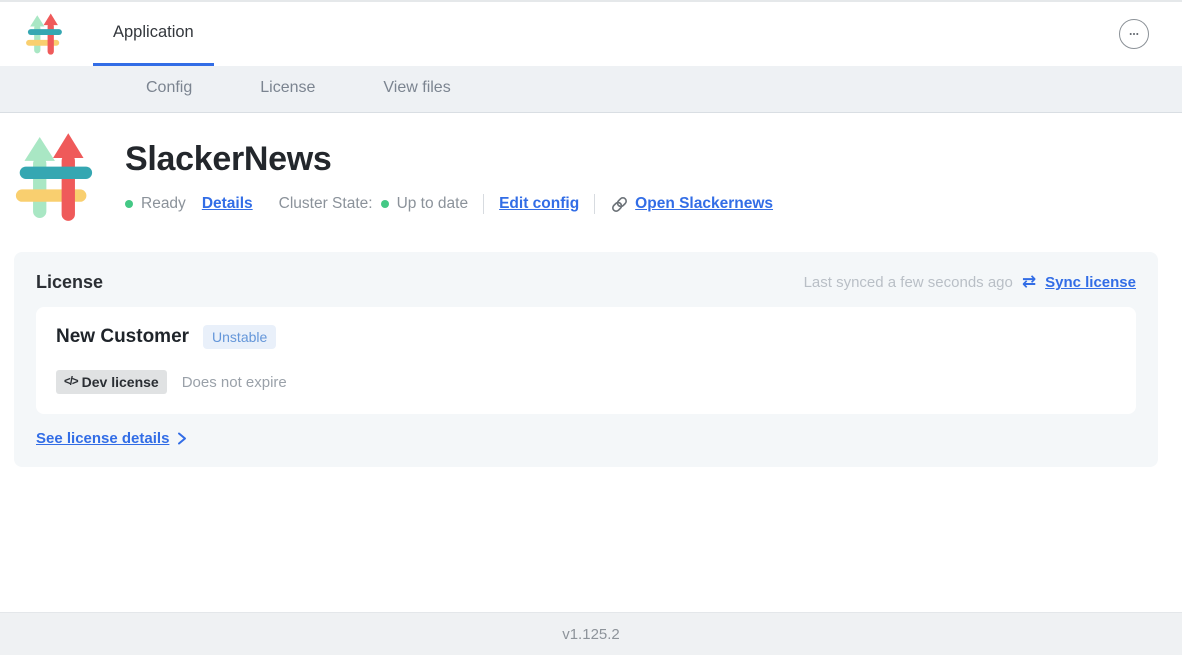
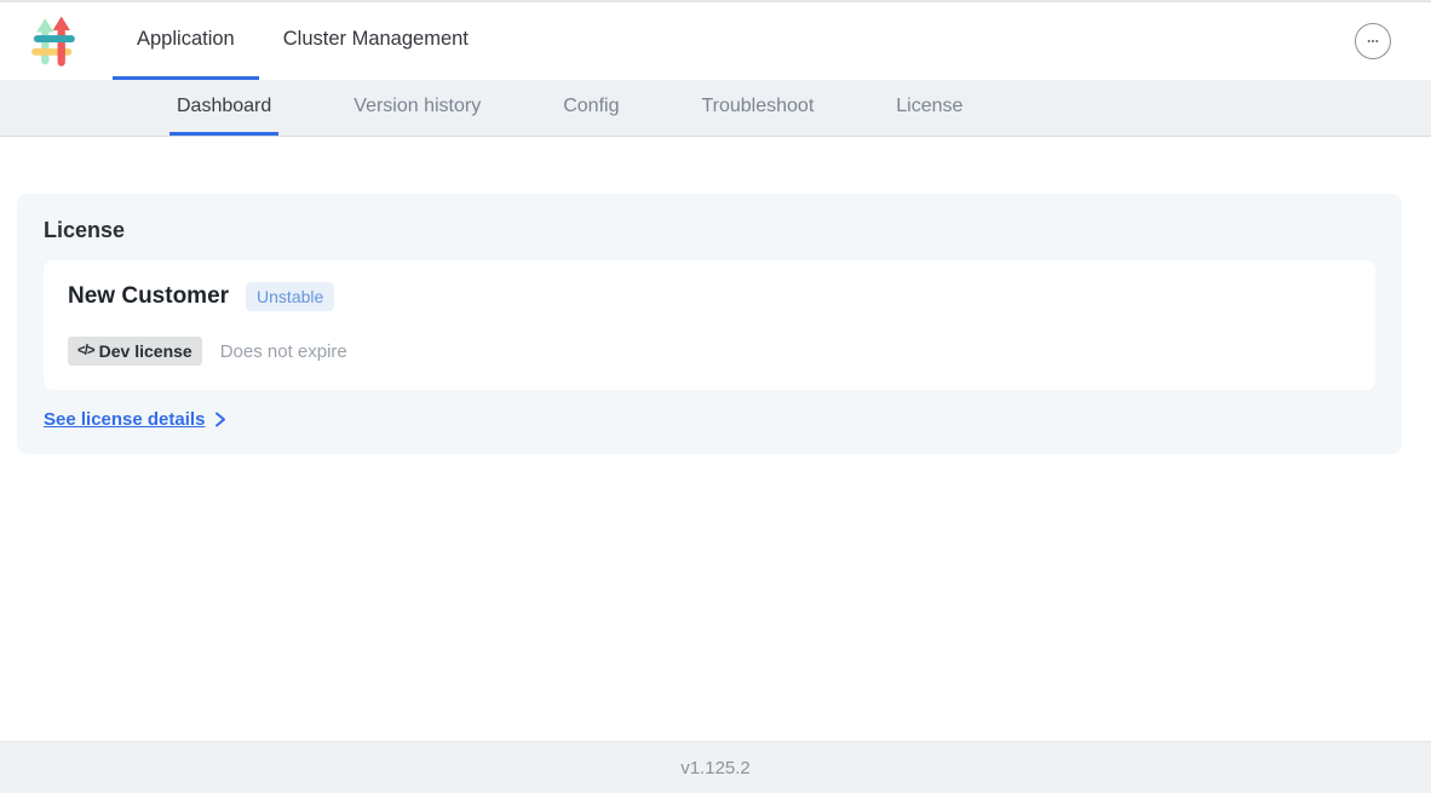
  Application
+ Cluster Management
+ Dashboard
+ Version history
  Config
+ Troubleshoot
  License
- View files
- SlackerNews
- Ready
- Details
- Cluster State:
- Up to date
- Edit config
- Open Slackernews
  License
- Last synced a few seconds ago
- ⇄
- Sync license
  New Customer
  Unstable
  </>
  Dev license
  Does not expire
  See license details
  v1.125.2
